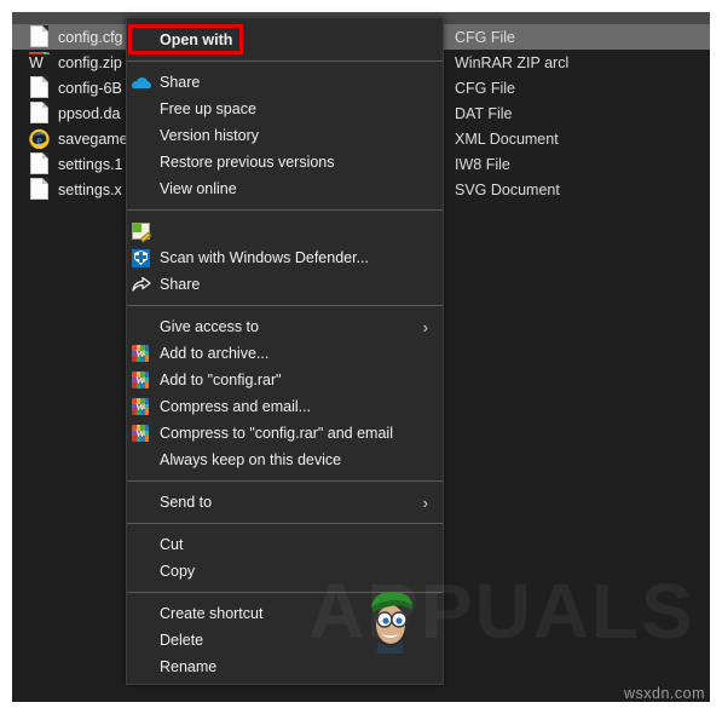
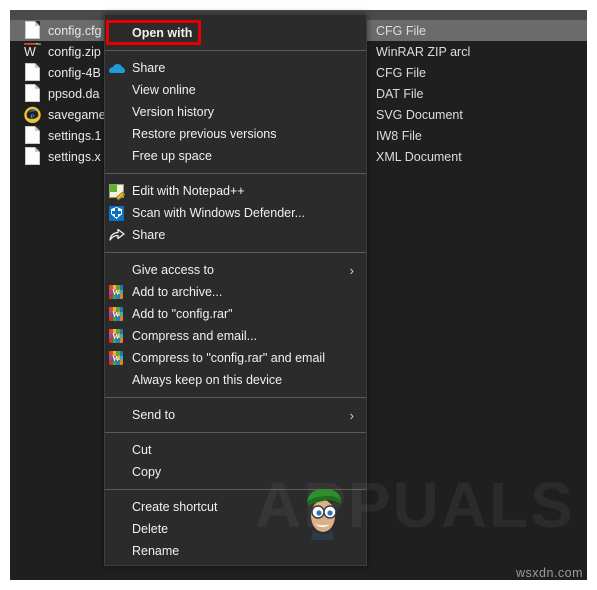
  config.cfg
  CFG File
  W
  config.zip
  WinRAR ZIP arcl
- config-6B
+ config-4B
  CFG File
  ppsod.da
  DAT File
  e
  savegame
- XML Document
+ SVG Document
  settings.1
  IW8 File
  settings.x
- SVG Document
+ XML Document
  Open with
  Share
- Free up space
+ View online
  Version history
  Restore previous versions
- View online
+ Free up space
+ Edit with Notepad++
  Scan with Windows Defender...
  Share
  Give access to
  ›
  W
  Add to archive...
  W
  Add to "config.rar"
  W
  Compress and email...
  W
  Compress to "config.rar" and email
  Always keep on this device
  Send to
  ›
  Cut
  Copy
  Create shortcut
  Delete
  Rename
  APUALS
  wsxdn.com
